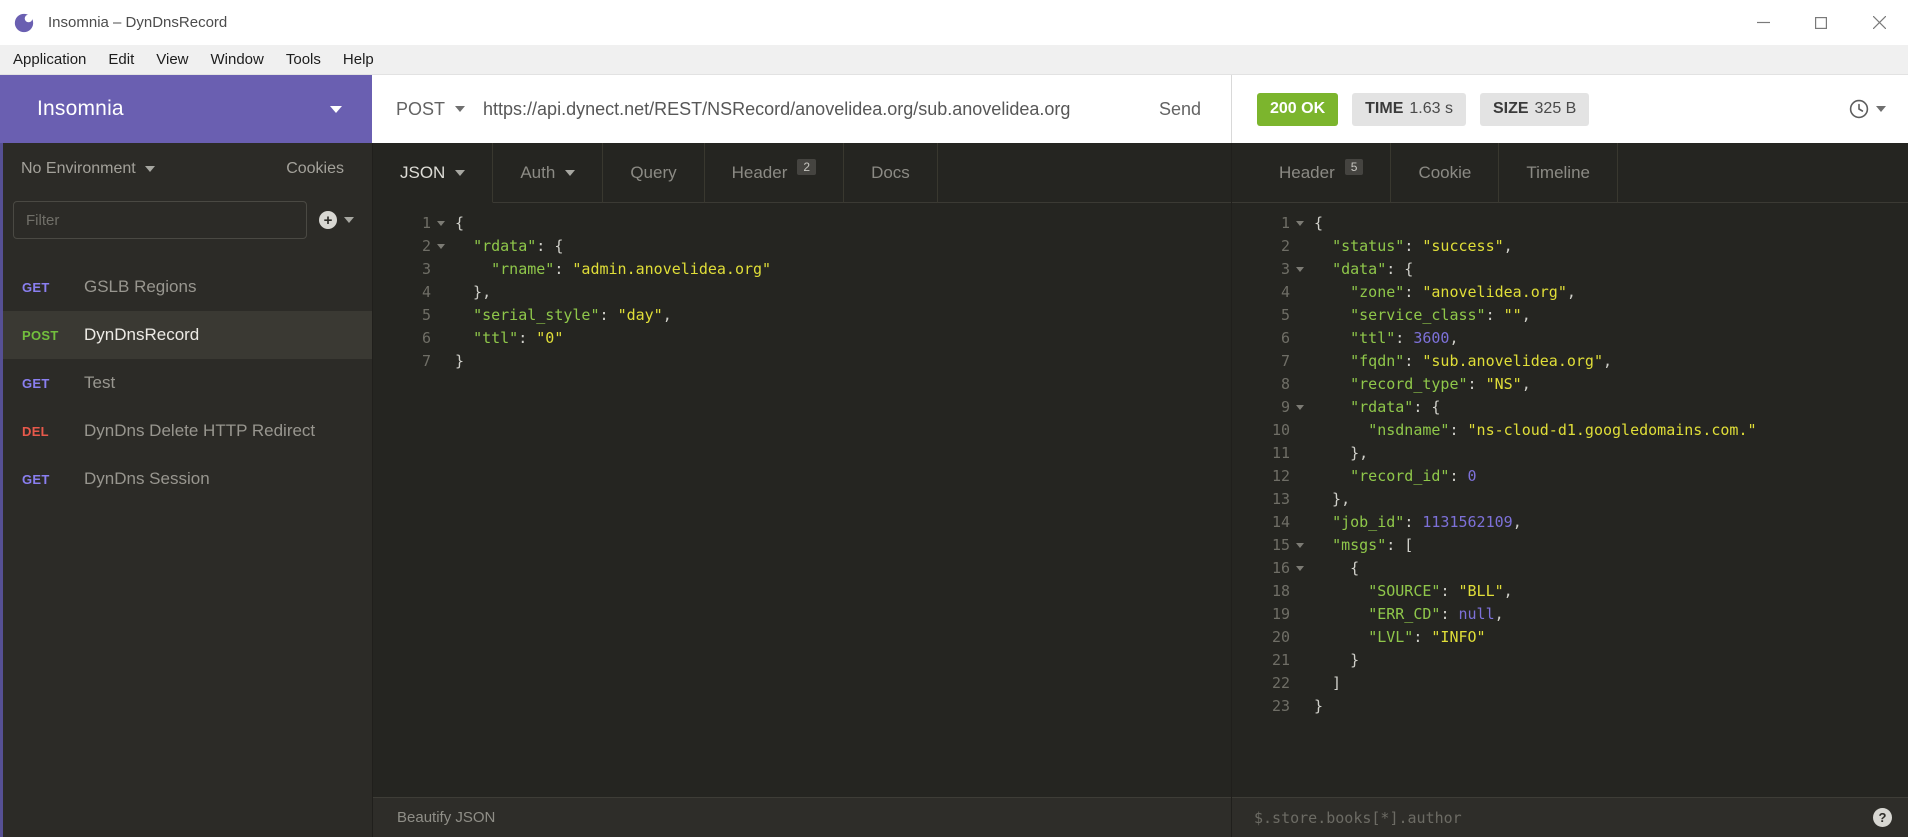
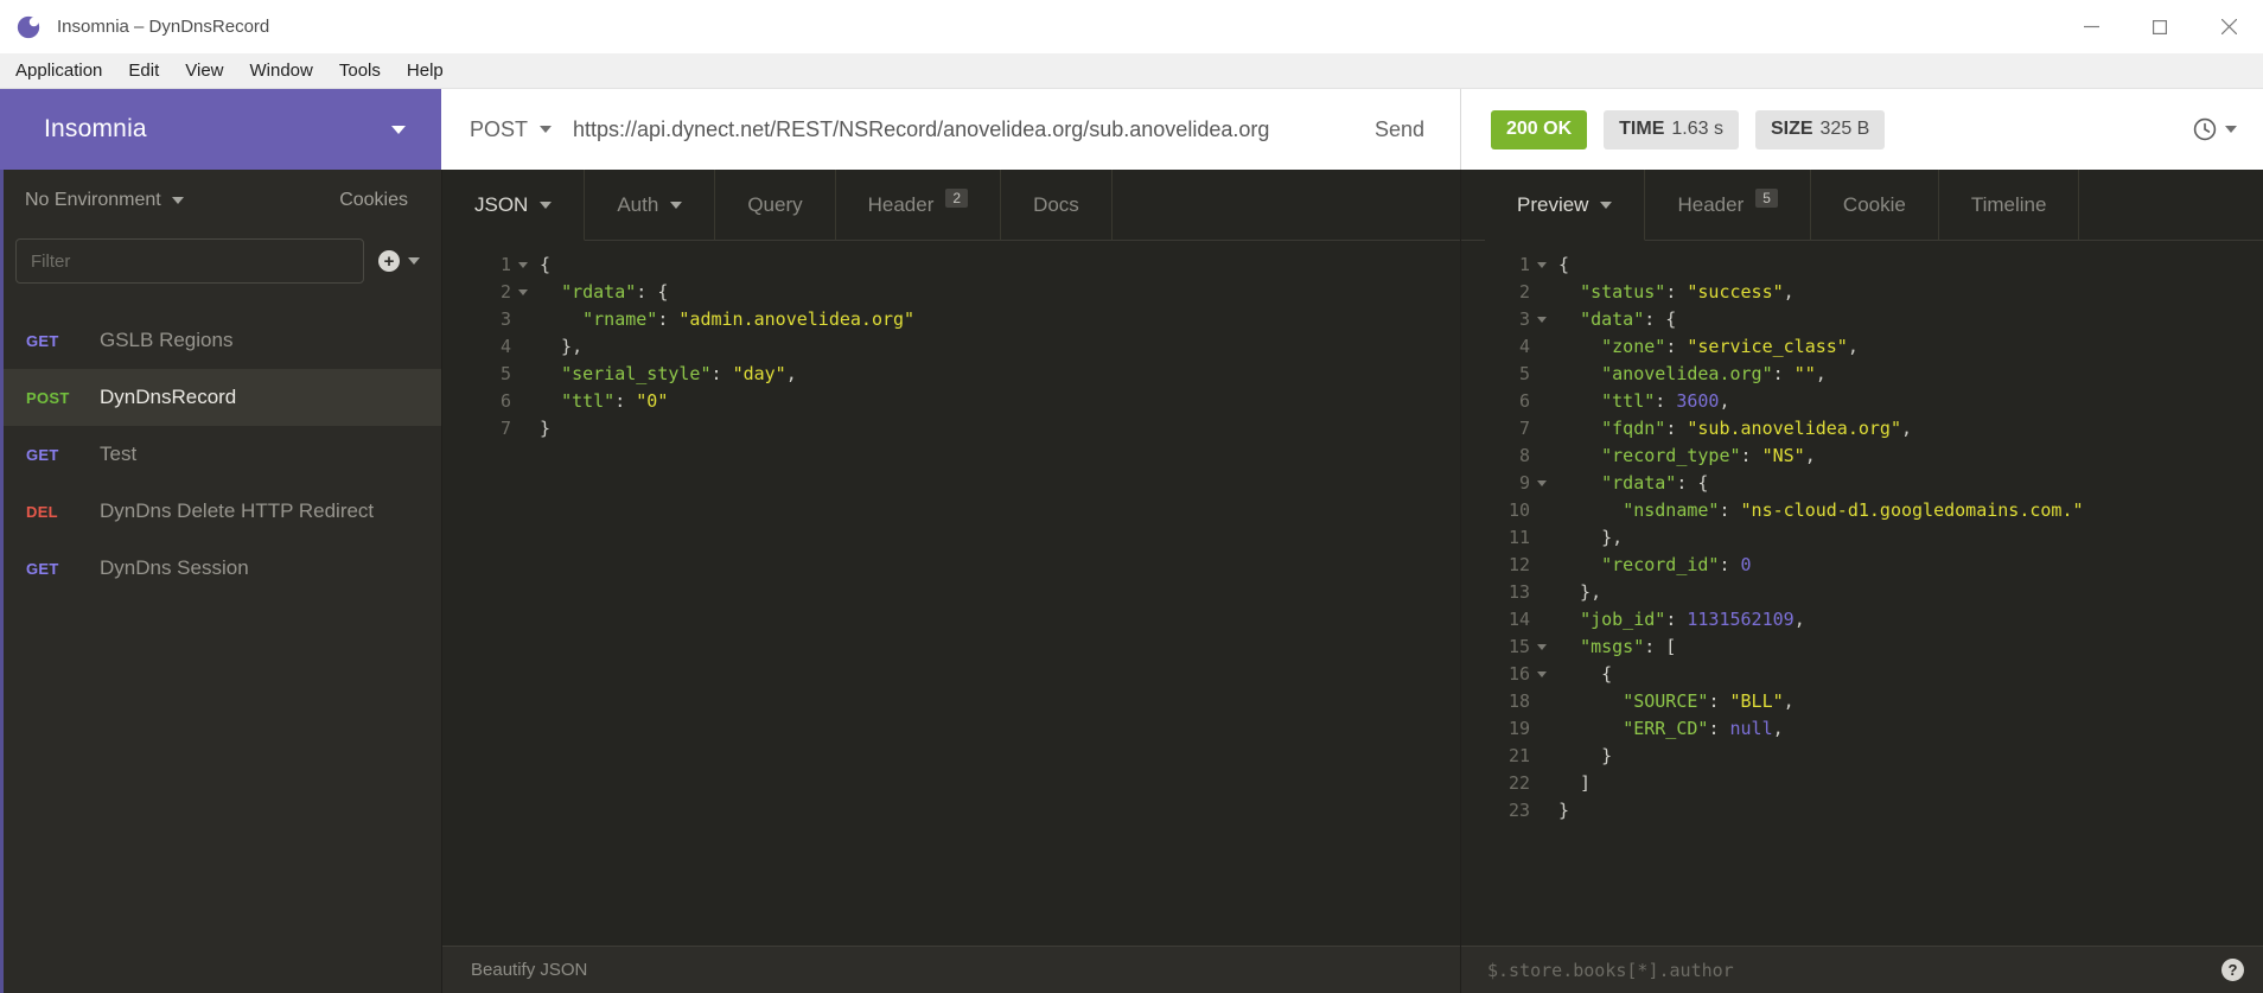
  Insomnia – DynDnsRecord
  Application
  Edit
  View
  Window
  Tools
  Help
  Insomnia
  POST
  https://api.dynect.net/REST/NSRecord/anovelidea.org/sub.anovelidea.org
  Send
  200 OK
  TIME
  1.63 s
  SIZE
  325 B
  No Environment
  Cookies
  Filter
  +
  GET
  GSLB Regions
  POST
  DynDnsRecord
  GET
  Test
  DEL
  DynDns Delete HTTP Redirect
  GET
  DynDns Session
  JSON
  Auth
  Query
  Header
  2
  Docs
  1
  {
  2
  "rdata": {
  3
  "rname": "admin.anovelidea.org"
  4
  },
  5
  "serial_style": "day",
  6
  "ttl": "0"
  7
  }
  Beautify JSON
+ Preview
  Header
  5
  Cookie
  Timeline
  1
  {
  2
  "status": "success",
  3
  "data": {
  4
- "zone": "anovelidea.org",
+ "zone": "service_class",
  5
- "service_class": "",
+ "anovelidea.org": "",
  6
  "ttl": 3600,
  7
  "fqdn": "sub.anovelidea.org",
  8
  "record_type": "NS",
  9
  "rdata": {
  10
  "nsdname": "ns-cloud-d1.googledomains.com."
  11
  },
  12
  "record_id": 0
  13
  },
  14
  "job_id": 1131562109,
  15
  "msgs": [
  16
  {
  18
  "SOURCE": "BLL",
  19
  "ERR_CD": null,
- 20
- "LVL": "INFO"
  21
  }
  22
  ]
  23
  }
  $.store.books[*].author
  ?
